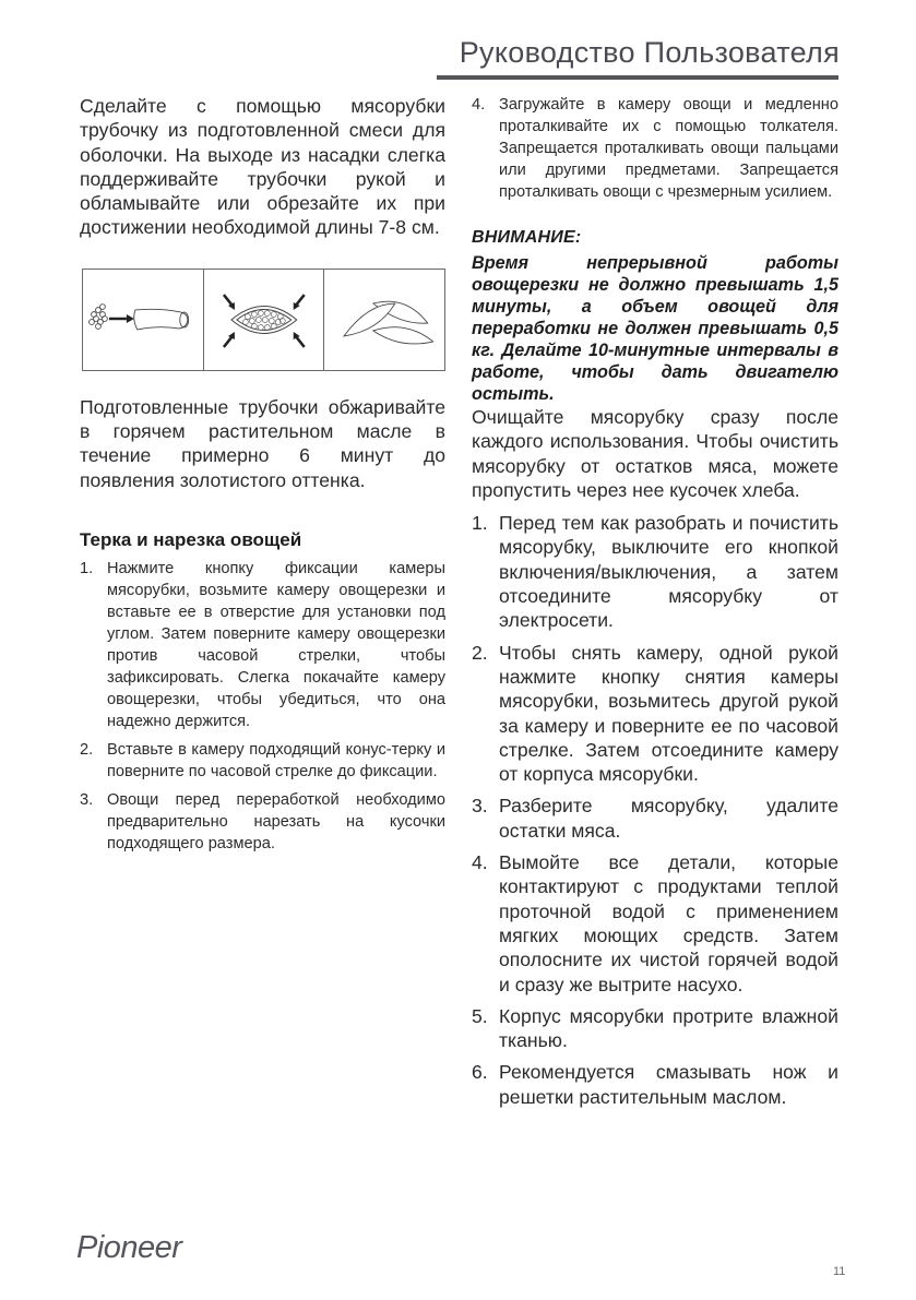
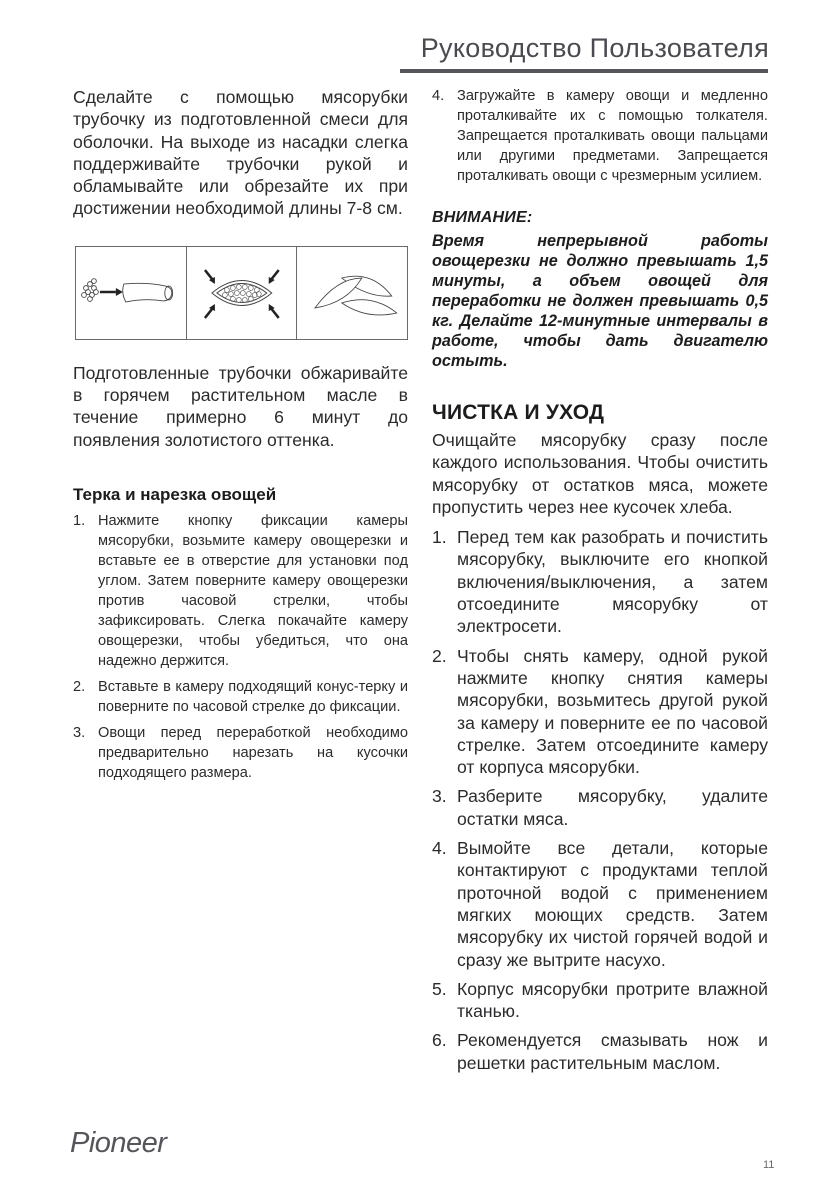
  Руководство Пользователя
  Сделайте с помощью мясорубки трубочку из подготовленной смеси для оболочки. На выходе из насадки слегка поддерживайте трубочки рукой и обламывайте или обрезайте их при достижении необходимой длины 7-8 см.
  Подготовленные трубочки обжаривайте в горячем растительном масле в течение примерно 6 минут до появления золотистого оттенка.
  Терка и нарезка овощей
  1.
  Нажмите кнопку фиксации камеры мясорубки, возьмите камеру овощерезки и вставьте ее в отверстие для установки под углом. Затем поверните камеру овощерезки против часовой стрелки, чтобы зафиксировать. Слегка покачайте камеру овощерезки, чтобы убедиться, что она надежно держится.
  2.
  Вставьте в камеру подходящий конус-терку и поверните по часовой стрелке до фиксации.
  3.
  Овощи перед переработкой необходимо предварительно нарезать на кусочки подходящего размера.
  4.
  Загружайте в камеру овощи и медленно проталкивайте их с помощью толкателя. Запрещается проталкивать овощи пальцами или другими предметами. Запрещается проталкивать овощи с чрезмерным усилием.
  ВНИМАНИЕ:
- Время непрерывной работы овощерезки не должно превышать 1,5 минуты, а объем овощей для переработки не должен превышать 0,5 кг. Делайте 10-минутные интервалы в работе, чтобы дать двигателю остыть.
+ Время непрерывной работы овощерезки не должно превышать 1,5 минуты, а объем овощей для переработки не должен превышать 0,5 кг. Делайте 12-минутные интервалы в работе, чтобы дать двигателю остыть.
+ ЧИСТКА И УХОД
  Очищайте мясорубку сразу после каждого использования. Чтобы очистить мясорубку от остатков мяса, можете пропустить через нее кусочек хлеба.
  1.
  Перед тем как разобрать и почистить мясорубку, выключите его кнопкой включения/выключения, а затем отсоедините мясорубку от электросети.
  2.
  Чтобы снять камеру, одной рукой нажмите кнопку снятия камеры мясорубки, возьмитесь другой рукой за камеру и поверните ее по часовой стрелке. Затем отсоедините камеру от корпуса мясорубки.
  3.
  Разберите мясорубку, удалите остатки мяса.
  4.
- Вымойте все детали, которые контактируют с продуктами теплой проточной водой с применением мягких моющих средств. Затем ополосните их чистой горячей водой и сразу же вытрите насухо.
+ Вымойте все детали, которые контактируют с продуктами теплой проточной водой с применением мягких моющих средств. Затем мясорубку их чистой горячей водой и сразу же вытрите насухо.
  5.
  Корпус мясорубки протрите влажной тканью.
  6.
  Рекомендуется смазывать нож и решетки растительным маслом.
  Pioneer
  11
